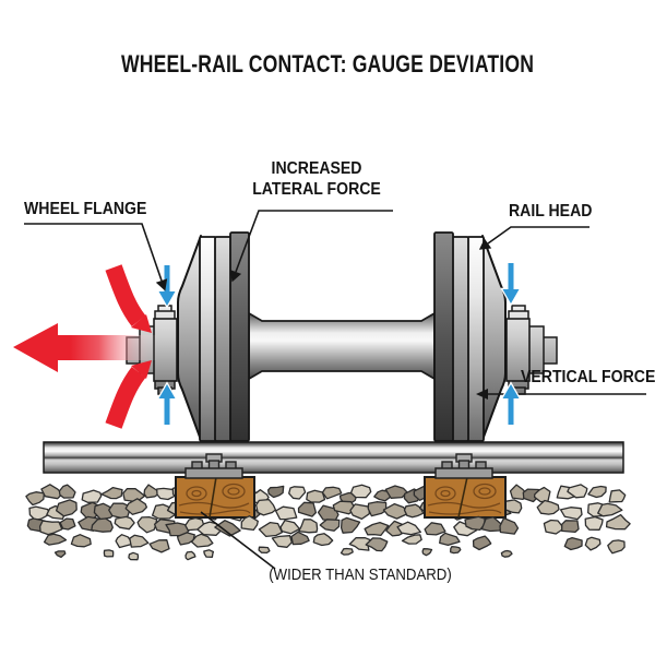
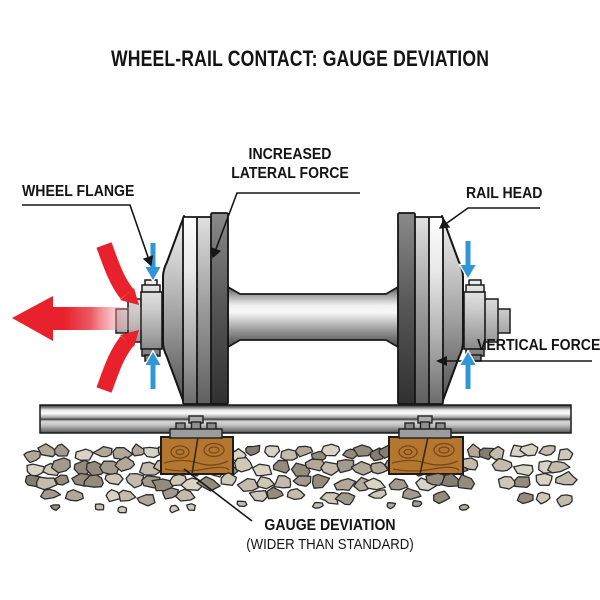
  WHEEL-RAIL CONTACT: GAUGE DEVIATION
  WHEEL FLANGE
  INCREASED
  LATERAL FORCE
  RAIL HEAD
  VERTICAL FORCE
+ GAUGE DEVIATION
  (WIDER THAN STANDARD)
